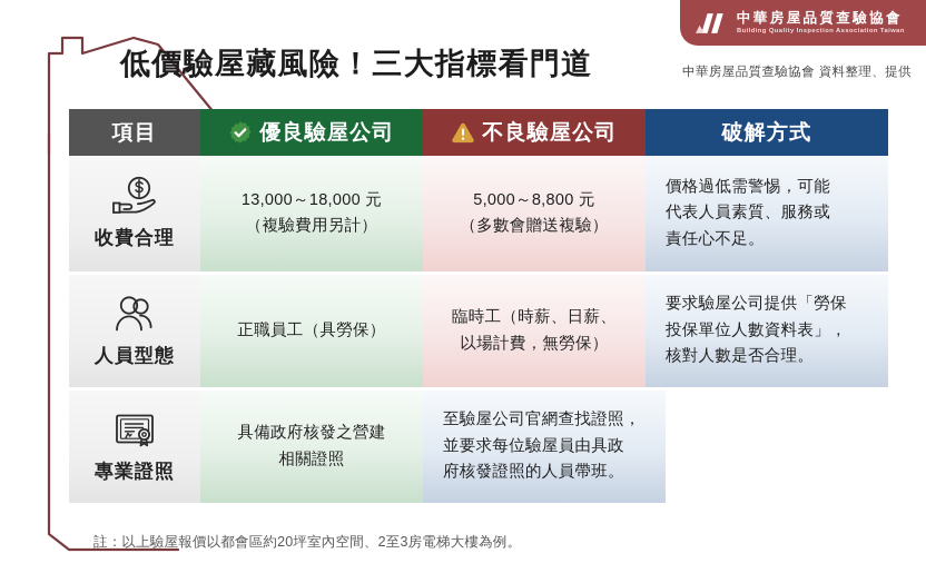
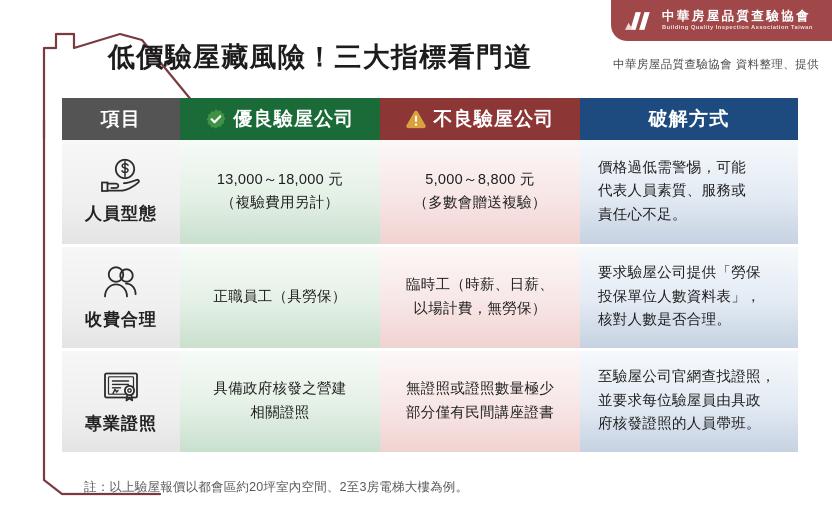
  中華房屋品質查驗協會
  中華房屋品質查驗協會 資料整理、提供
  低價驗屋藏風險！三大指標看門道
  項目
  優良驗屋公司
  不良驗屋公司
  破解方式
- 收費合理
+ 人員型態
  13,000～18,000 元
  （複驗費用另計）
  5,000～8,800 元
  （多數會贈送複驗）
  價格過低需警惕，可能
  代表人員素質、服務或
  責任心不足。
- 人員型態
+ 收費合理
  正職員工（具勞保）
  臨時工（時薪、日薪、
  以場計費，無勞保）
  要求驗屋公司提供「勞保
  投保單位人數資料表」，
  核對人數是否合理。
  專業證照
  具備政府核發之營建
  相關證照
+ 無證照或證照數量極少
+ 部分僅有民間講座證書
  至驗屋公司官網查找證照，
  並要求每位驗屋員由具政
  府核發證照的人員帶班。
  註：以上驗屋報價以都會區約20坪室內空間、2至3房電梯大樓為例。
